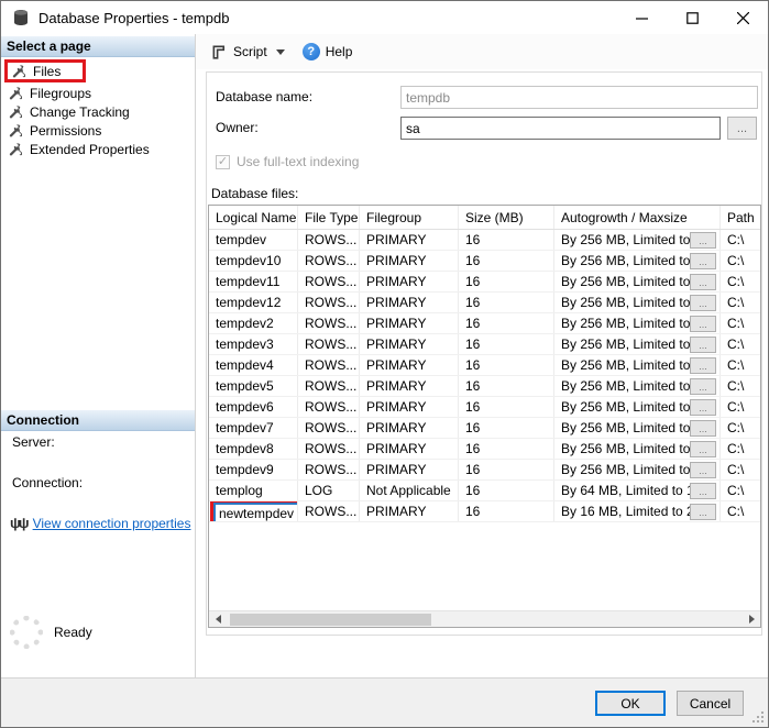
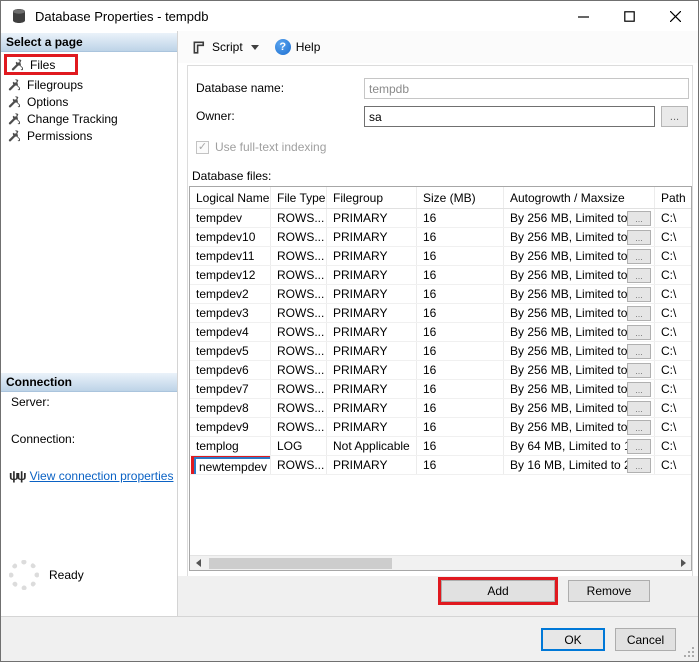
  Database Properties - tempdb
  Select a page
  Files
  Filegroups
+ Options
  Change Tracking
  Permissions
- Extended Properties
  Connection
  Server:
  Connection:
  ψψ
  View connection properties
  Ready
  Script
  ?
  Help
  Database name:
  tempdb
  Owner:
  sa
  ...
  ✓
  Use full-text indexing
  Database files:
  Logical Name
  File Type
  Filegroup
  Size (MB)
  Autogrowth / Maxsize
  Path
  tempdev
  ROWS...
  PRIMARY
  16
  By 256 MB, Limited to
  ...
  C:\
  tempdev10
  ROWS...
  PRIMARY
  16
  By 256 MB, Limited to
  ...
  C:\
  tempdev11
  ROWS...
  PRIMARY
  16
  By 256 MB, Limited to
  ...
  C:\
  tempdev12
  ROWS...
  PRIMARY
  16
  By 256 MB, Limited to
  ...
  C:\
  tempdev2
  ROWS...
  PRIMARY
  16
  By 256 MB, Limited to
  ...
  C:\
  tempdev3
  ROWS...
  PRIMARY
  16
  By 256 MB, Limited to
  ...
  C:\
  tempdev4
  ROWS...
  PRIMARY
  16
  By 256 MB, Limited to
  ...
  C:\
  tempdev5
  ROWS...
  PRIMARY
  16
  By 256 MB, Limited to
  ...
  C:\
  tempdev6
  ROWS...
  PRIMARY
  16
  By 256 MB, Limited to
  ...
  C:\
  tempdev7
  ROWS...
  PRIMARY
  16
  By 256 MB, Limited to
  ...
  C:\
  tempdev8
  ROWS...
  PRIMARY
  16
  By 256 MB, Limited to
  ...
  C:\
  tempdev9
  ROWS...
  PRIMARY
  16
  By 256 MB, Limited to
  ...
  C:\
  templog
  LOG
  Not Applicable
  16
  By 64 MB, Limited to
  ...
  C:\
  newtempdev
  ROWS...
  PRIMARY
  16
  By 16 MB, Limited to
  ...
  C:\
+ Add
+ Remove
  OK
  Cancel
